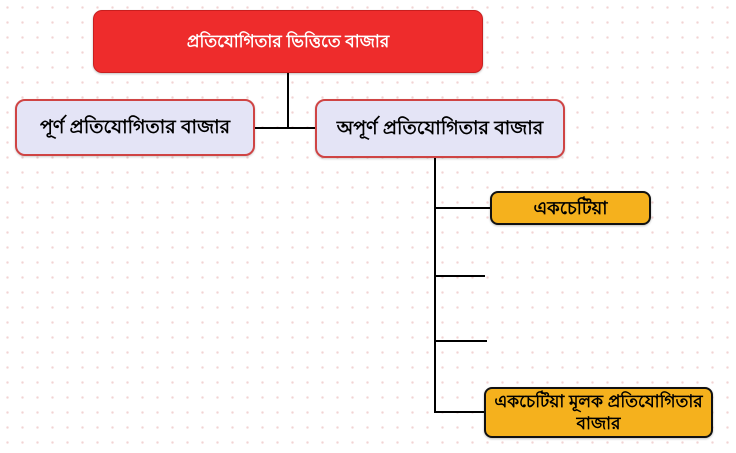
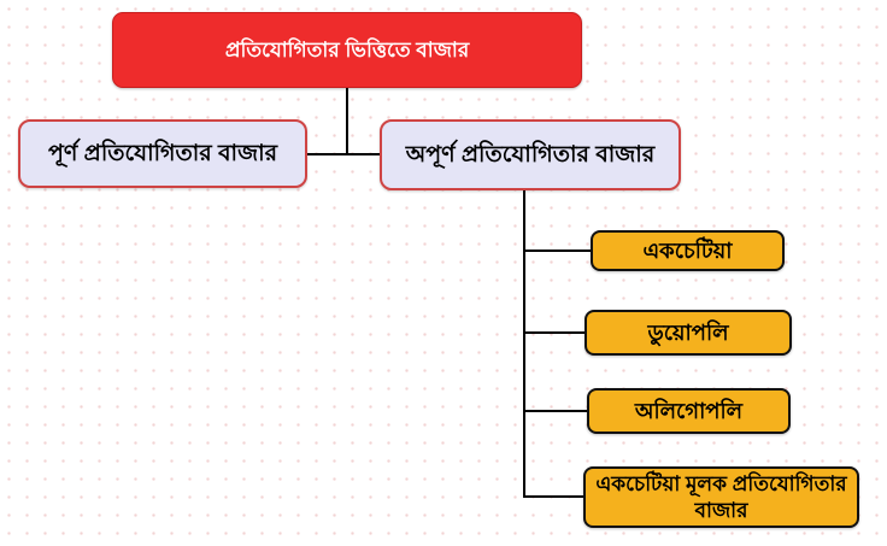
  প্রতিযোগিতার ভিত্তিতে বাজার
  পূর্ণ প্রতিযোগিতার বাজার
  অপূর্ণ প্রতিযোগিতার বাজার
  একচেটিয়া
+ ডুয়োপলি
+ অলিগোপলি
  একচেটিয়া মূলক প্রতিযোগিতার বাজার
